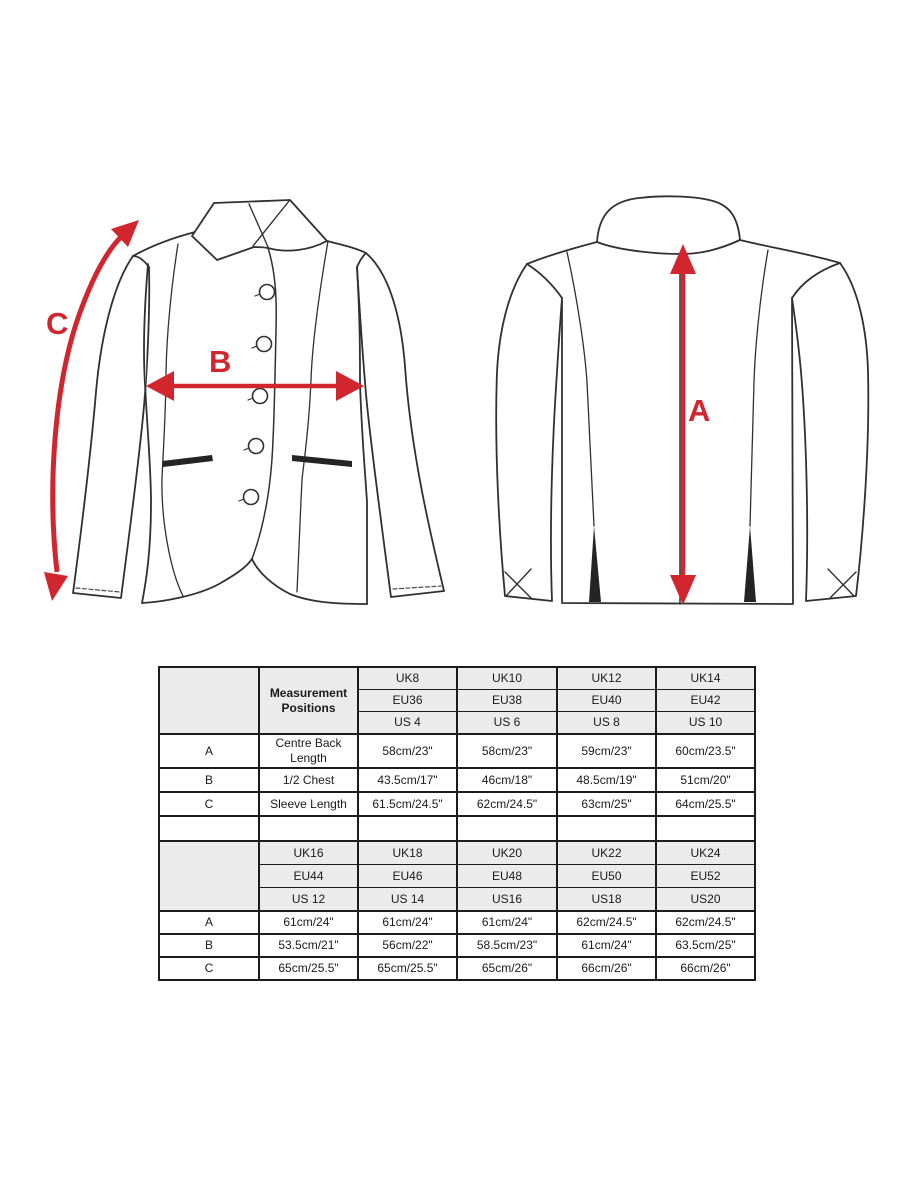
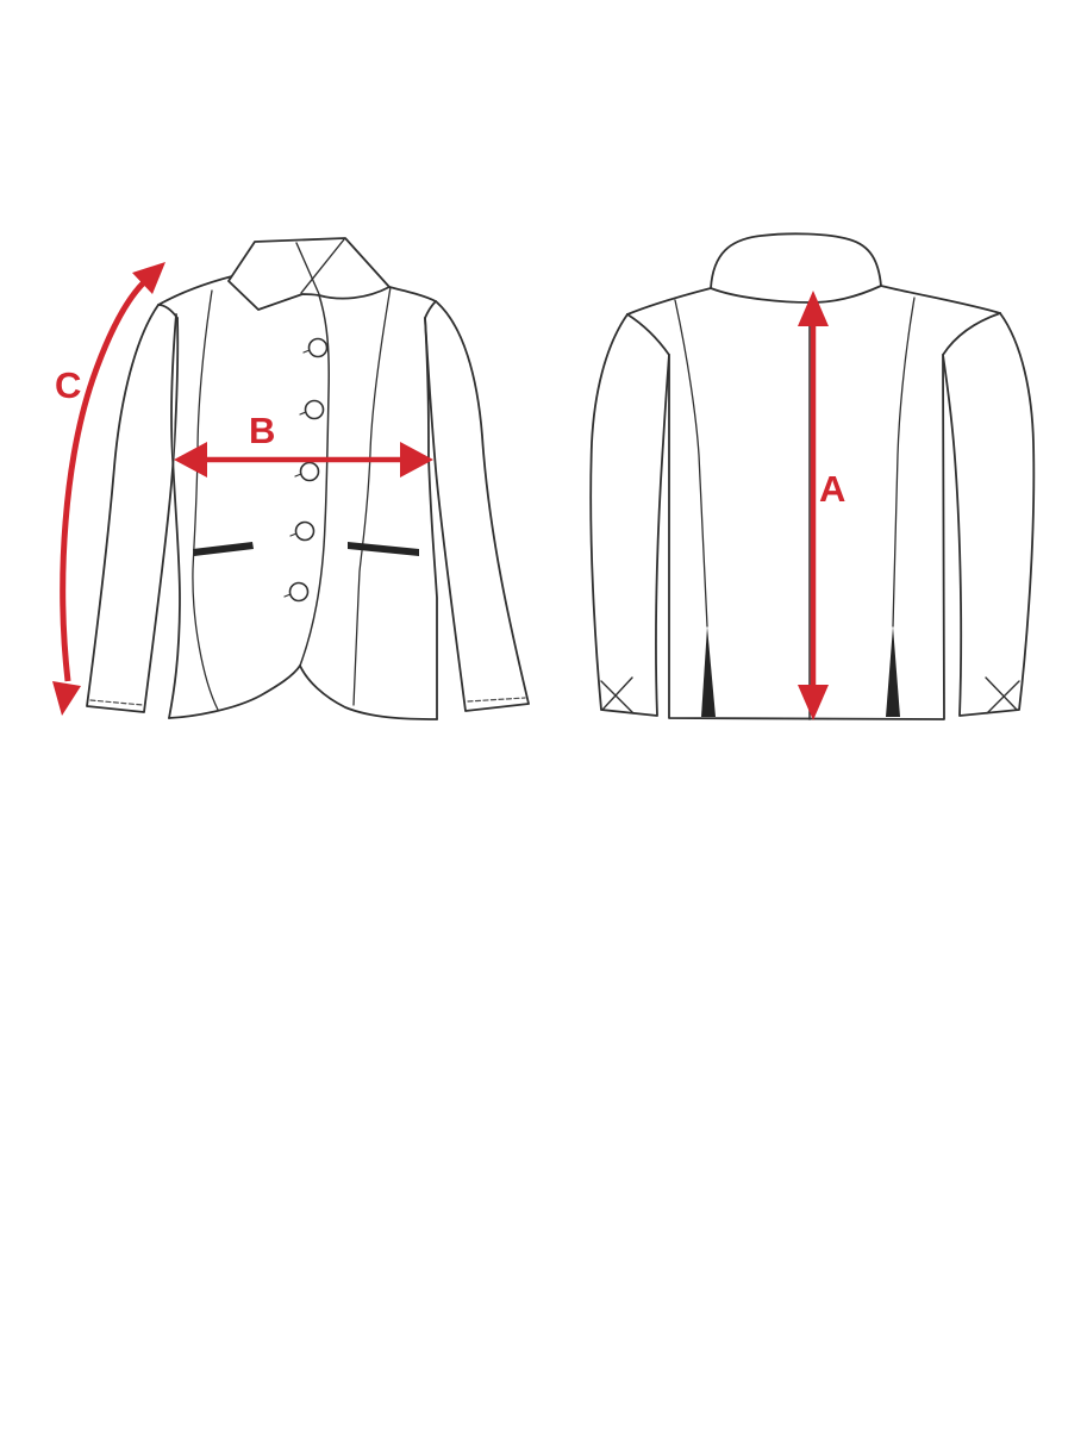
  C
  B
  A
- 	Measurement Positions	UK8	UK10	UK12	UK14
- EU36	EU38	EU40	EU42
- US 4	US 6	US 8	US 10
- A	Centre Back Length	58cm/23"	58cm/23"	59cm/23"	60cm/23.5"
- B	1/2 Chest	43.5cm/17"	46cm/18"	48.5cm/19"	51cm/20"
- C	Sleeve Length	61.5cm/24.5"	62cm/24.5"	63cm/25"	64cm/25.5"
- 	UK16	UK18	UK20	UK22	UK24
- EU44	EU46	EU48	EU50	EU52
- US 12	US 14	US16	US18	US20
- A	61cm/24"	61cm/24"	61cm/24"	62cm/24.5"	62cm/24.5"
- B	53.5cm/21"	56cm/22"	58.5cm/23"	61cm/24"	63.5cm/25"
- C	65cm/25.5"	65cm/25.5"	65cm/26"	66cm/26"	66cm/26"
